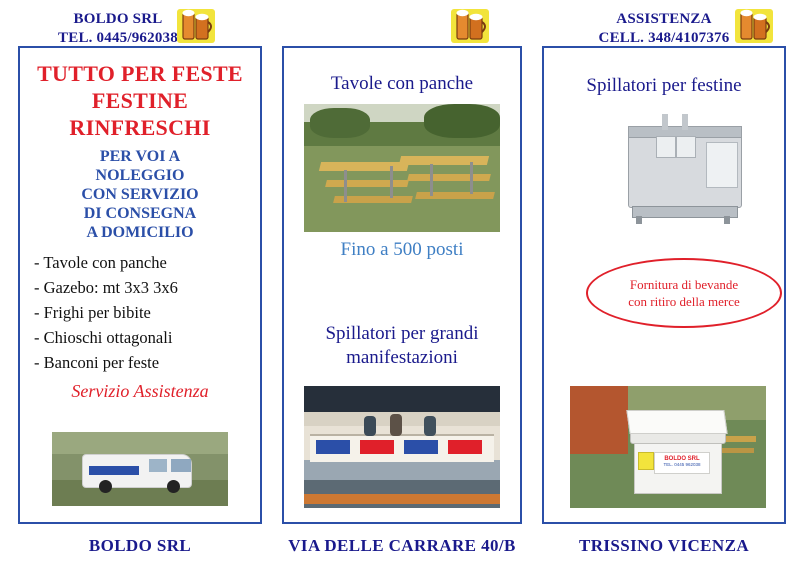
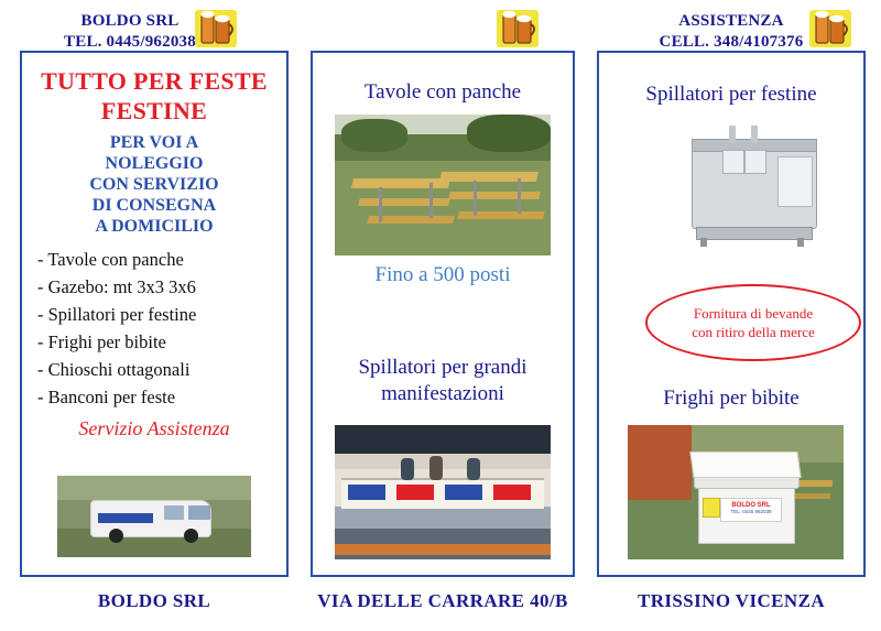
  BOLDO SRL
  TEL. 0445/962038
  ASSISTENZA
  CELL. 348/4107376
  TUTTO PER FESTE
  FESTINE
- RINFRESCHI
  PER VOI A
  NOLEGGIO
  CON SERVIZIO
  DI CONSEGNA
  A DOMICILIO
  - Tavole con panche
  - Gazebo: mt 3x3 3x6
+ - Spillatori per festine
  - Frighi per bibite
  - Chioschi ottagonali
  - Banconi per feste
  Servizio Assistenza
  Tavole con panche
  Fino a 500 posti
  Spillatori per grandi
  manifestazioni
  Spillatori per festine
  Fornitura di bevande
  con ritiro della merce
+ Frighi per bibite
  BOLDO SRL
  VIA DELLE CARRARE 40/B
  TRISSINO VICENZA
